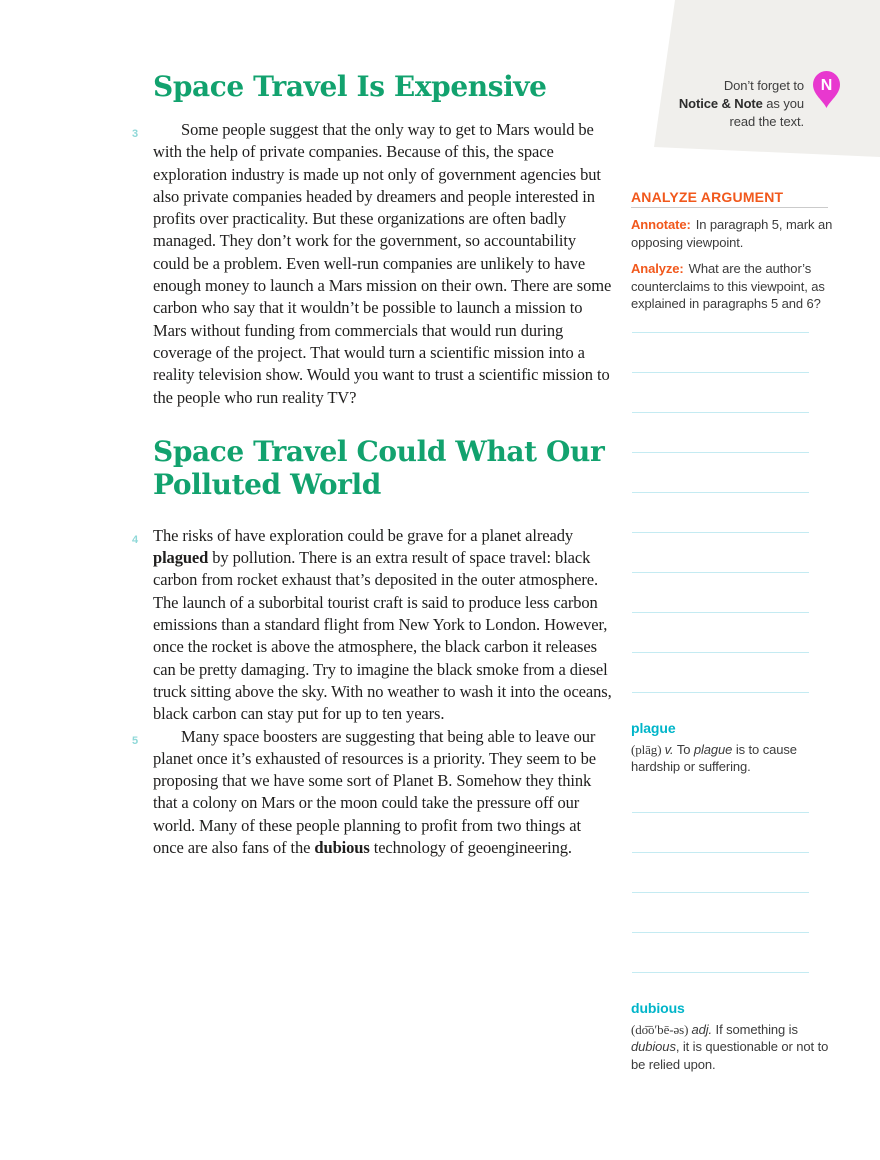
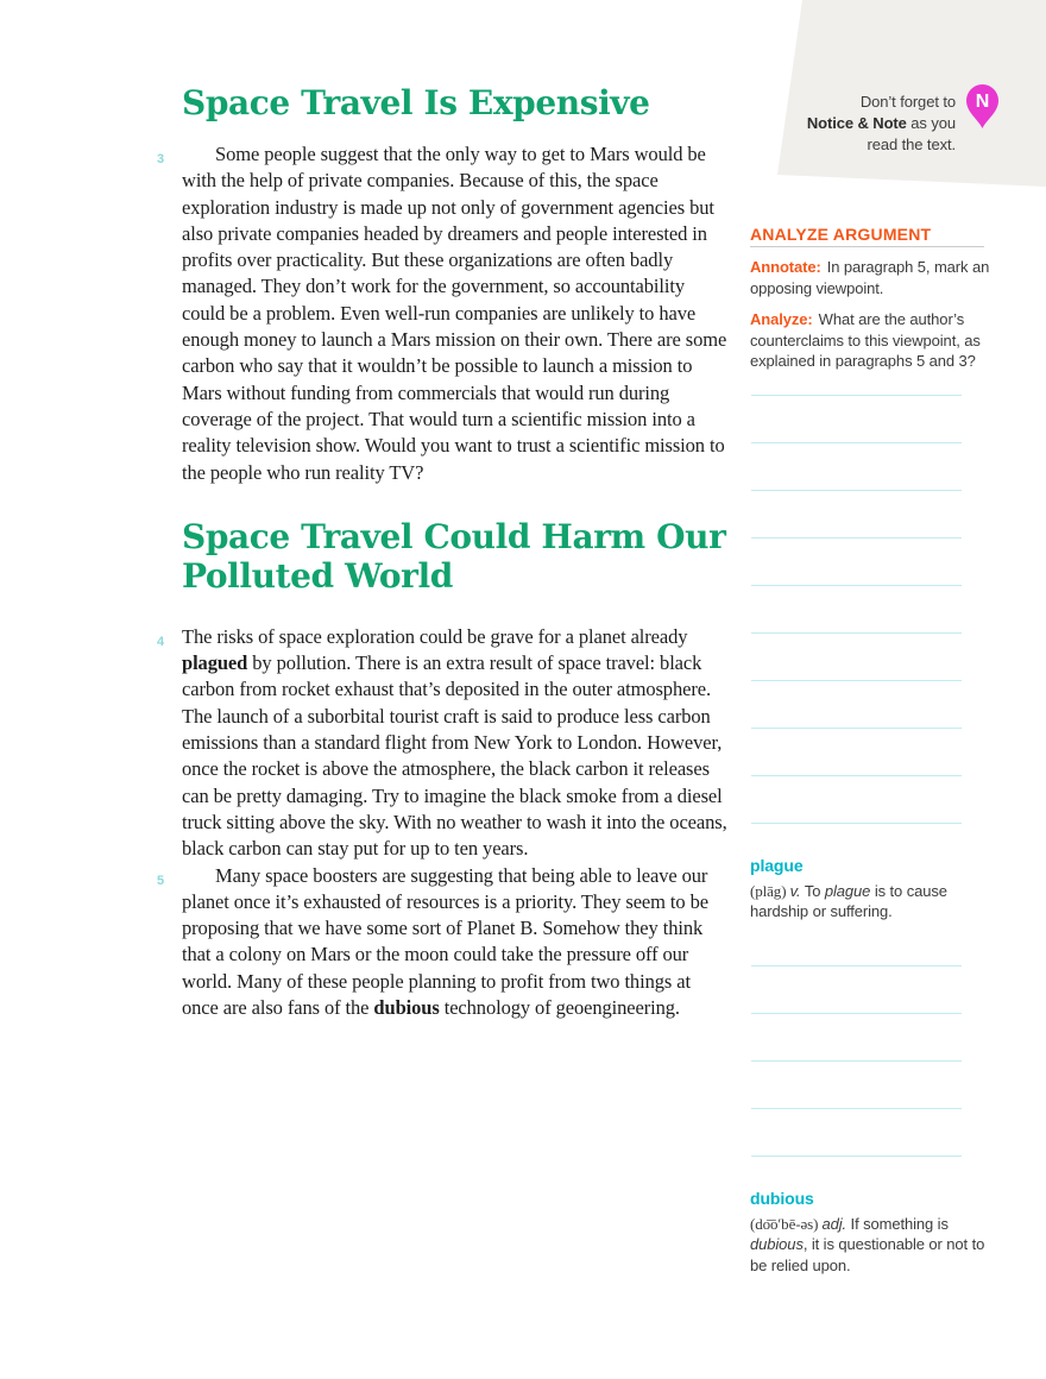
  Don’t forget to
  Notice & Note as you
  read the text.
  N
  Space Travel Is Expensive
  3
  Some people suggest that the only way to get to Mars would be with the help of private companies. Because of this, the space exploration industry is made up not only of government agencies but also private companies headed by dreamers and people interested in profits over practicality. But these organizations are often badly managed. They don’t work for the government, so accountability could be a problem. Even well-run companies are unlikely to have enough money to launch a Mars mission on their own. There are some carbon who say that it wouldn’t be possible to launch a mission to Mars without funding from commercials that would run during coverage of the project. That would turn a scientific mission into a reality television show. Would you want to trust a scientific mission to the people who run reality TV?
- Space Travel Could What Our Polluted World
+ Space Travel Could Harm Our Polluted World
  4
- The risks of have exploration could be grave for a planet already plagued by pollution. There is an extra result of space travel: black carbon from rocket exhaust that’s deposited in the outer atmosphere. The launch of a suborbital tourist craft is said to produce less carbon emissions than a standard flight from New York to London. However, once the rocket is above the atmosphere, the black carbon it releases can be pretty damaging. Try to imagine the black smoke from a diesel truck sitting above the sky. With no weather to wash it into the oceans, black carbon can stay put for up to ten years.
+ The risks of space exploration could be grave for a planet already plagued by pollution. There is an extra result of space travel: black carbon from rocket exhaust that’s deposited in the outer atmosphere. The launch of a suborbital tourist craft is said to produce less carbon emissions than a standard flight from New York to London. However, once the rocket is above the atmosphere, the black carbon it releases can be pretty damaging. Try to imagine the black smoke from a diesel truck sitting above the sky. With no weather to wash it into the oceans, black carbon can stay put for up to ten years.
  5
  Many space boosters are suggesting that being able to leave our planet once it’s exhausted of resources is a priority. They seem to be proposing that we have some sort of Planet B. Somehow they think that a colony on Mars or the moon could take the pressure off our world. Many of these people planning to profit from two things at once are also fans of the dubious technology of geoengineering.
  ANALYZE ARGUMENT
  Annotate: In paragraph 5, mark an opposing viewpoint.
- Analyze: What are the author’s counterclaims to this viewpoint, as explained in paragraphs 5 and 6?
+ Analyze: What are the author’s counterclaims to this viewpoint, as explained in paragraphs 5 and 3?
  plague
  (plāg) v. To plague is to cause hardship or suffering.
  dubious
  (do͞o′bē-əs) adj. If something is dubious, it is questionable or not to be relied upon.
